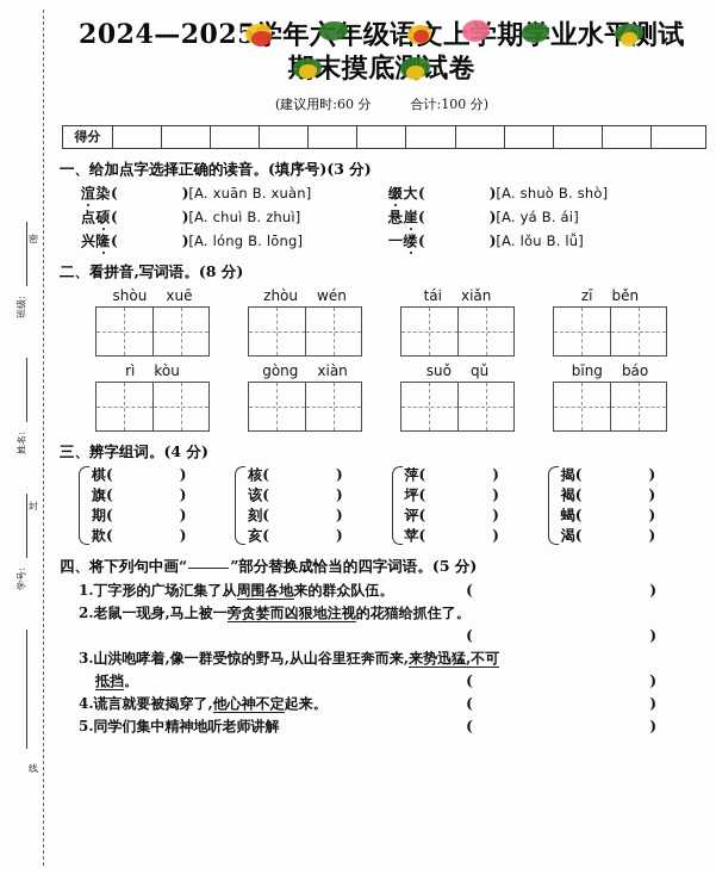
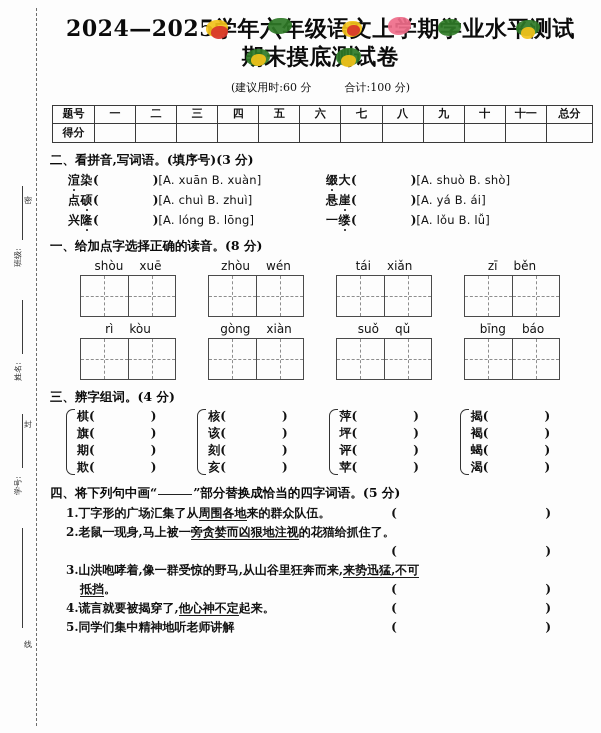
  密
  封
  线
  2024—202年年级语上期业水测试
  末摸底试卷
  (建议用时:60 分 合计:100 分)
+ 题号	一	二	三	四	五	六	七	八	九	十	十一	总分
  得分
- 一、给加点字选择正确的读音。(填序号)(3 分)
+ 二、看拼音,写词语。(填序号)(3 分)
  渲染
  (
  )
  [A. xuān B. xuàn]
  缀大
  (
  )
  [A. shuò B. shò]
  点硕
  (
  )
  [A. chuì B. zhuì]
  悬崖
  (
  )
  [A. yá B. ái]
  兴隆
  (
  )
  [A. lóng B. lōng]
  一缕
  (
  )
  [A. lǒu B. lǚ]
- 二、看拼音,写词语。(8 分)
+ 一、给加点字选择正确的读音。(8 分)
  shòu
  xuē
  zhòu
  wén
  tái
  xiǎn
  zī
  běn
  rì
  kòu
  gòng
  xiàn
  suǒ
  qǔ
  bīng
  báo
  三、辨字组词。(4 分)
  棋( )
  旗( )
  期( )
  欺( )
  核( )
  该( )
  刻( )
  亥( )
  萍( )
  坪( )
  评( )
  苹( )
  揭( )
  褐( )
  蝎( )
  渴( )
  四、将下列句中画“ ”部分替换成恰当的四字词语。(5 分)
  1.丁字形的广场汇集了从周围各地来的群众队伍。
  ( )
  2.老鼠一现身,马上被一旁贪婪而凶狠地注视的花猫给抓住了。
  ( )
  3.山洪咆哮着,像一群受惊的野马,从山谷里狂奔而来,来势迅猛,不可
  抵挡。
  ( )
  4.谎言就要被揭穿了,他心神不定起来。
  ( )
  5.同学们集中精神地听老师讲解
  ( )
